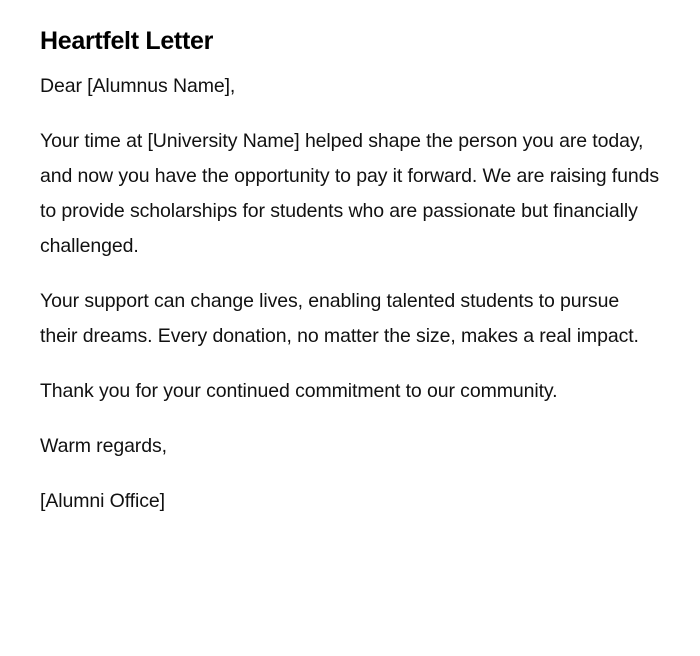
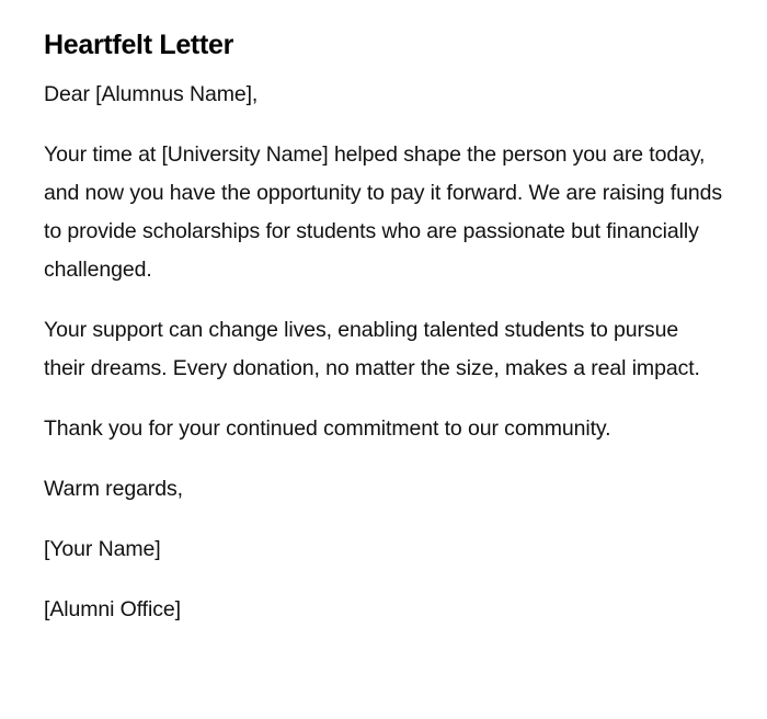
  Heartfelt Letter
  Dear [Alumnus Name],
  Your time at [University Name] helped shape the person you are today, and now you have the opportunity to pay it forward. We are raising funds to provide scholarships for students who are passionate but financially challenged.
  Your support can change lives, enabling talented students to pursue their dreams. Every donation, no matter the size, makes a real impact.
  Thank you for your continued commitment to our community.
  Warm regards,
+ [Your Name]
  [Alumni Office]
